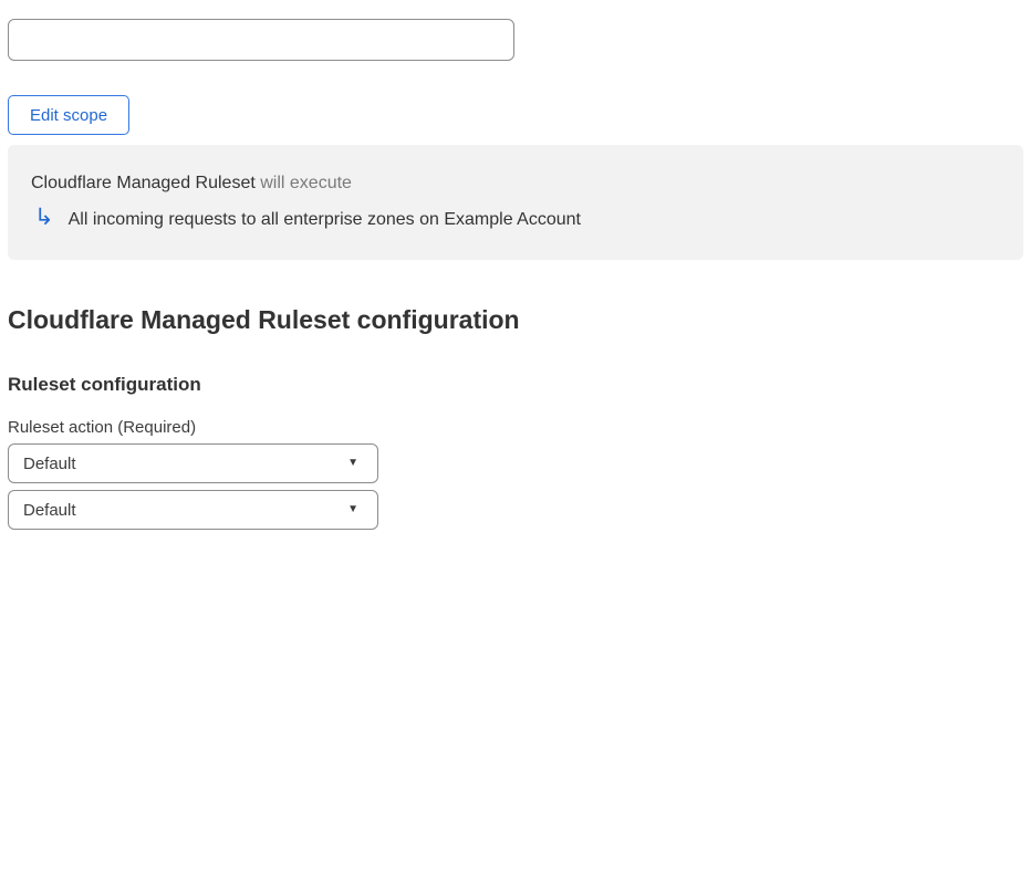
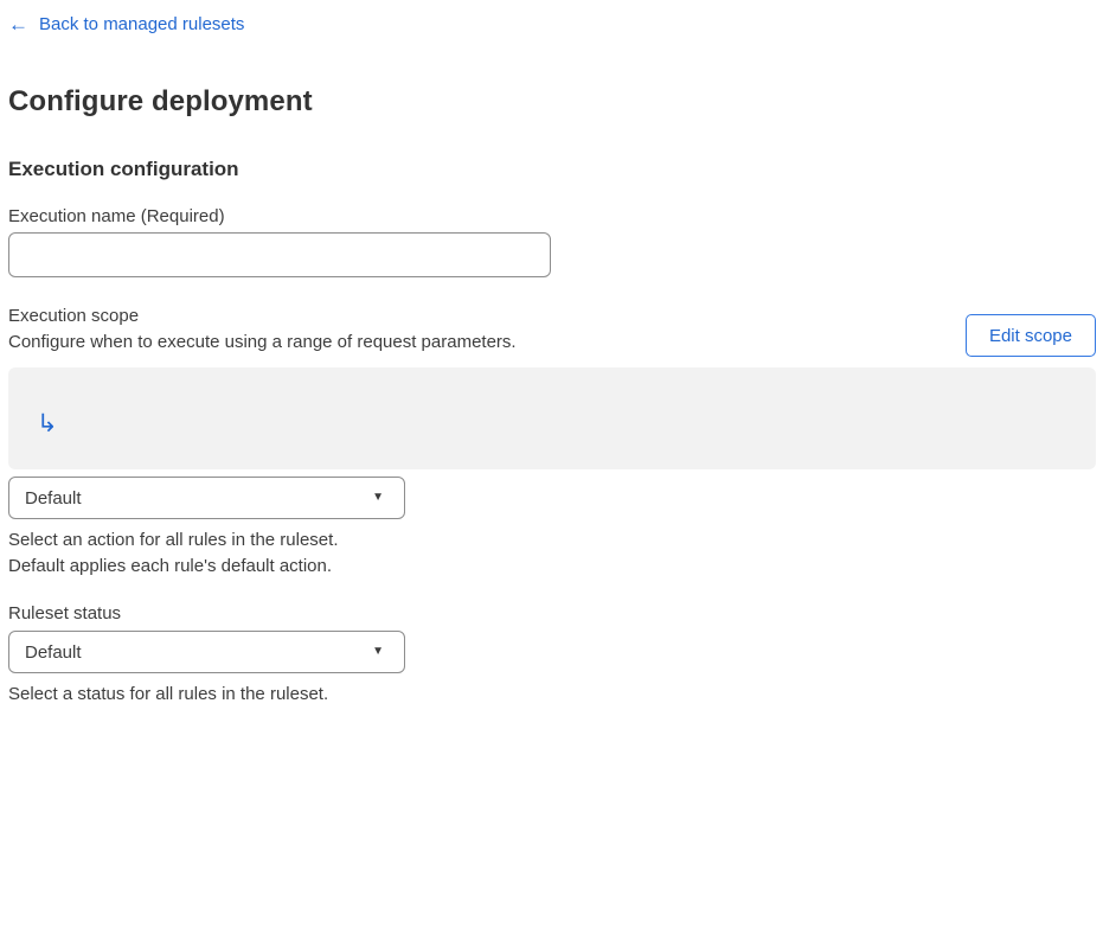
+ ←
+ Back to managed rulesets
+ Configure deployment
+ Execution configuration
+ Execution name (Required)
+ Execution scope
+ Configure when to execute using a range of request parameters.
  Edit scope
- Cloudflare Managed Ruleset will execute
  ↳
- All incoming requests to all enterprise zones on Example Account
- Cloudflare Managed Ruleset configuration
- Ruleset configuration
- Ruleset action (Required)
  Default
  ▼
+ Select an action for all rules in the ruleset.
+ Default applies each rule's default action.
+ Ruleset status
  Default
  ▼
+ Select a status for all rules in the ruleset.
